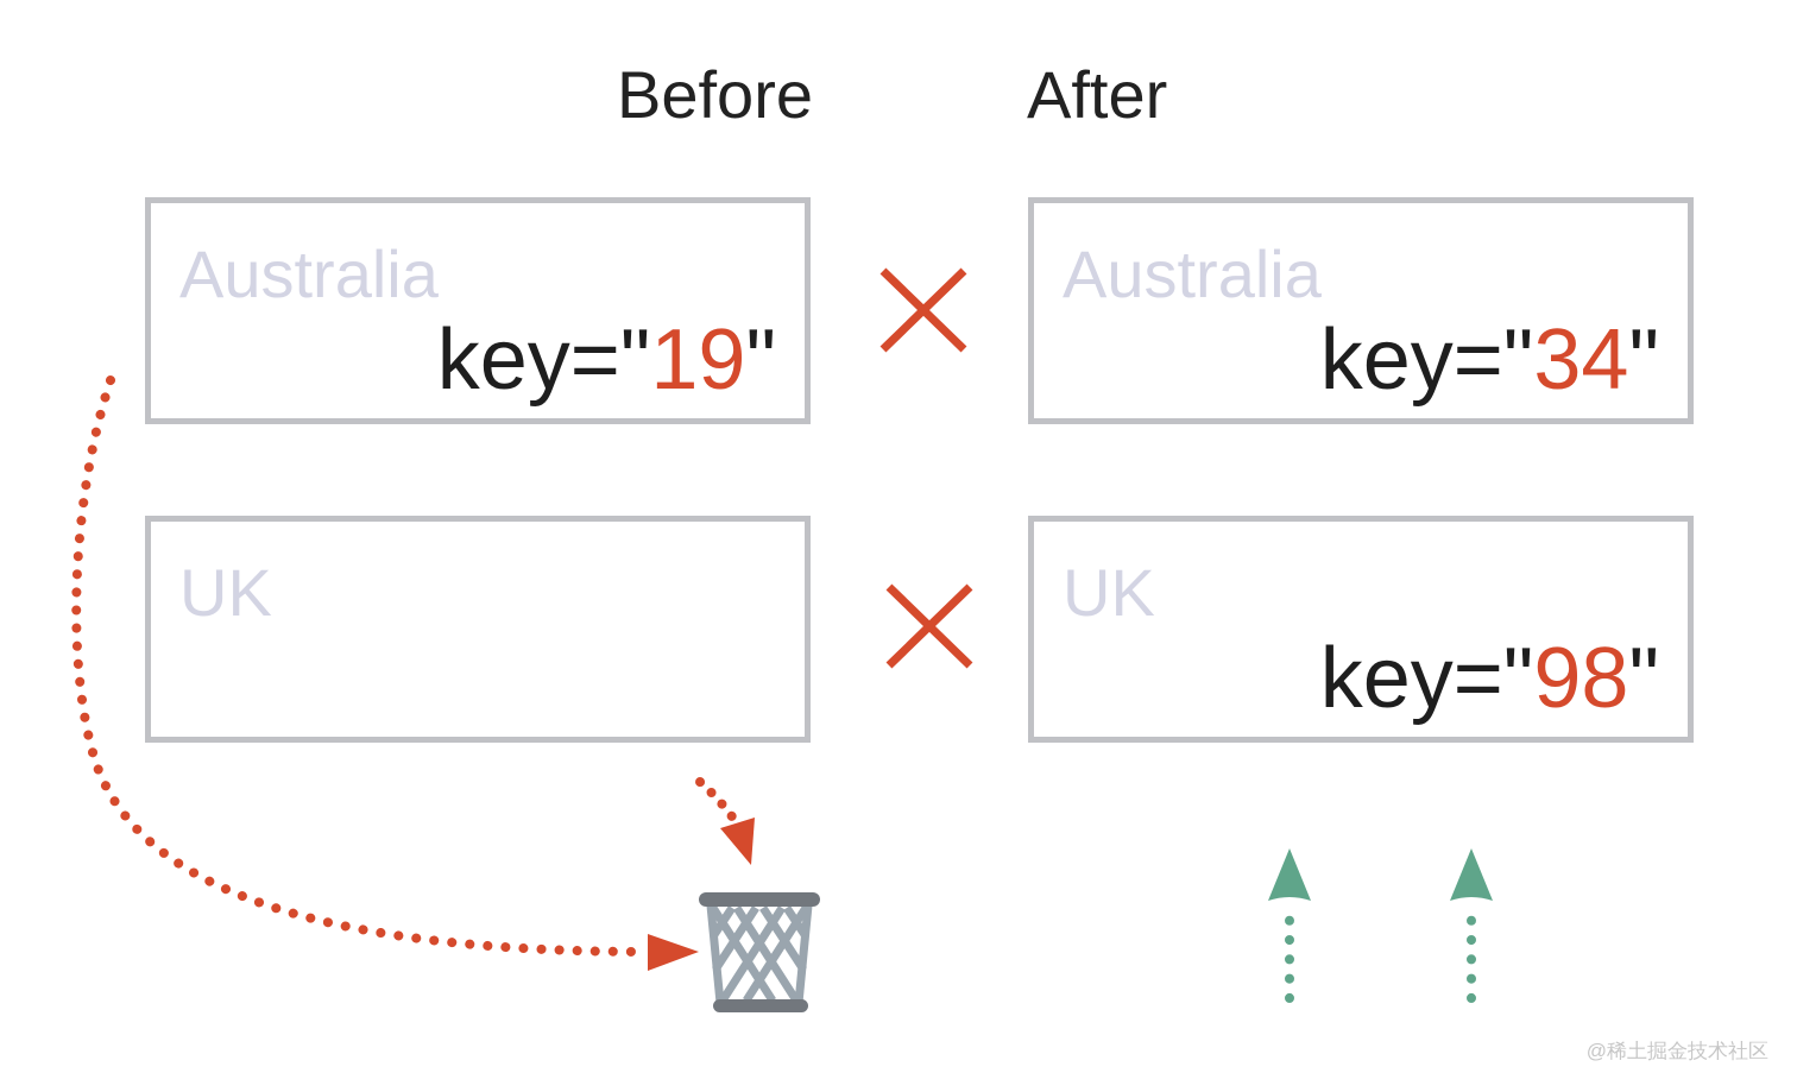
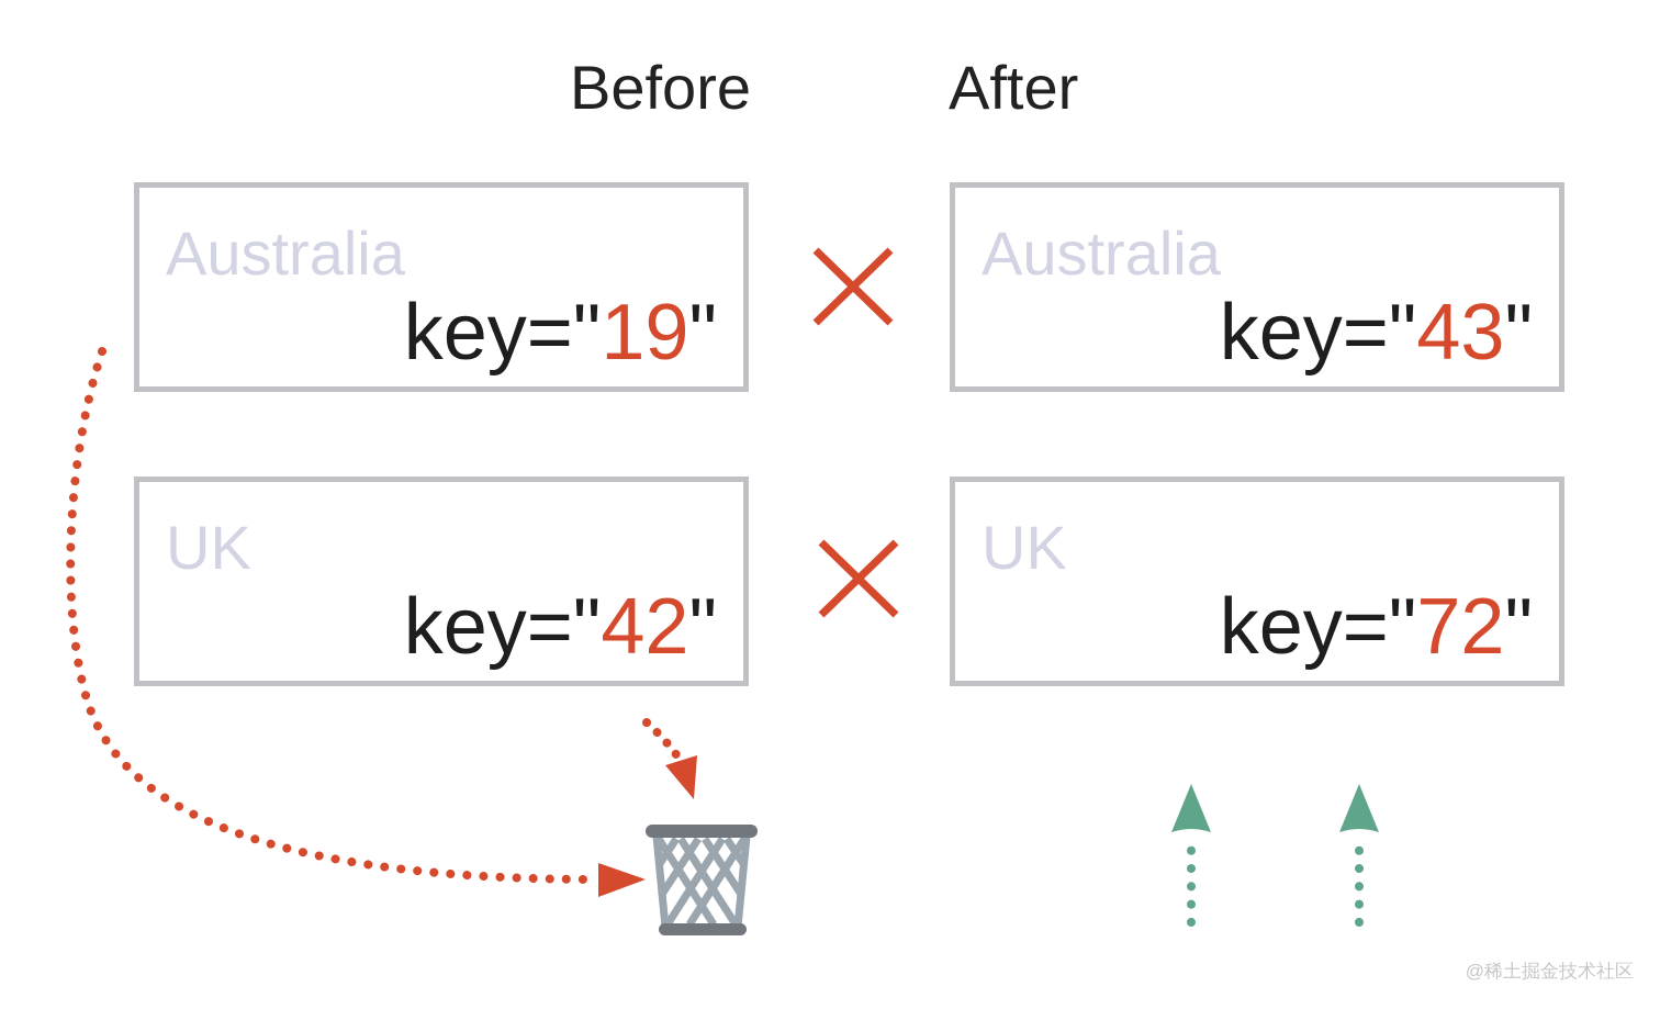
  Before
  After
  Australia
  key="19"
  UK
+ key="42"
  Australia
- key="34"
+ key="43"
  UK
- key="98"
+ key="72"
  @稀土掘金技术社区
